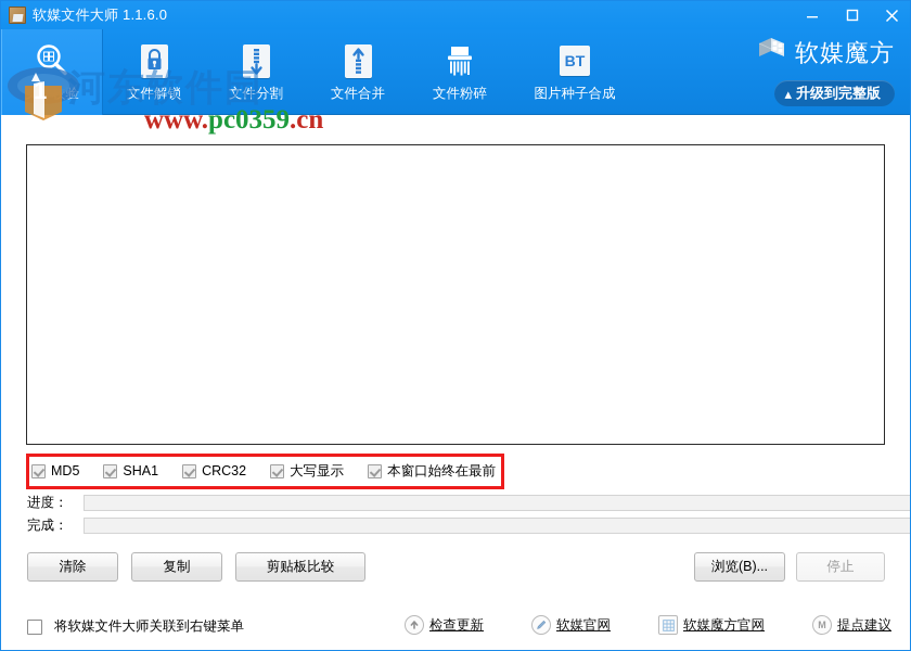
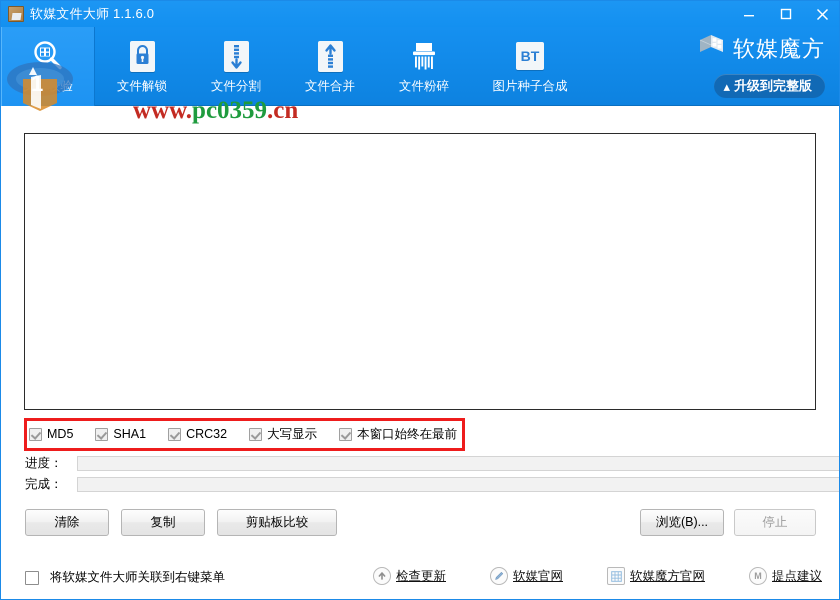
  软媒文件大师 1.1.6.0
  文件校验
  文件解锁
  文件分割
  文件合并
  文件粉碎
  BT
  图片种子合成
  1
- 河东软件园
  www.pc0359.cn
  软媒魔方
  ▴
  升级到完整版
  MD5
  SHA1
  CRC32
  大写显示
  本窗口始终在最前
  进度：
  完成：
  清除
  复制
  剪贴板比较
  浏览(B)...
  停止
  将软媒文件大师关联到右键菜单
  检查更新
  软媒官网
  软媒魔方官网
  M
  提点建议
